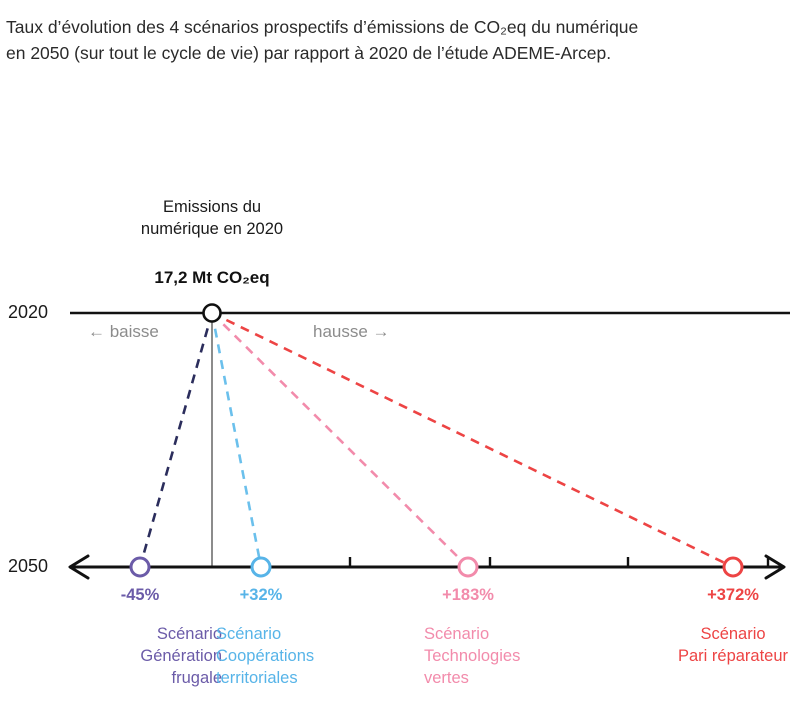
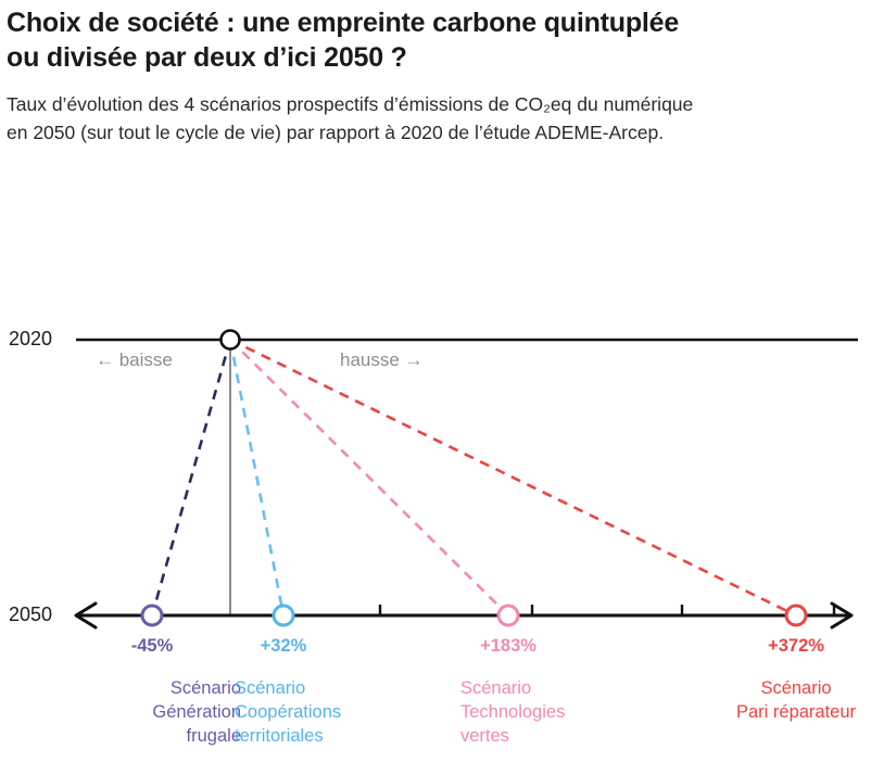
+ Choix de société : une empreinte carbone quintuplée
+ ou divisée par deux d’ici 2050 ?
  Taux d’évolution des 4 scénarios prospectifs d’émissions de CO₂eq du numérique
  en 2050 (sur tout le cycle de vie) par rapport à 2020 de l’étude ADEME-Arcep.
- Emissions du
- numérique en 2020
- 17,2 Mt CO₂eq
  2020
  2050
  ← baisse
  hausse →
  -45%
  +32%
  +183%
  +372%
  Scénario
  Génération
  frugale
  Scénario
  Coopérations
  territoriales
  Scénario
  Technologies
  vertes
  Scénario
  Pari réparateur
